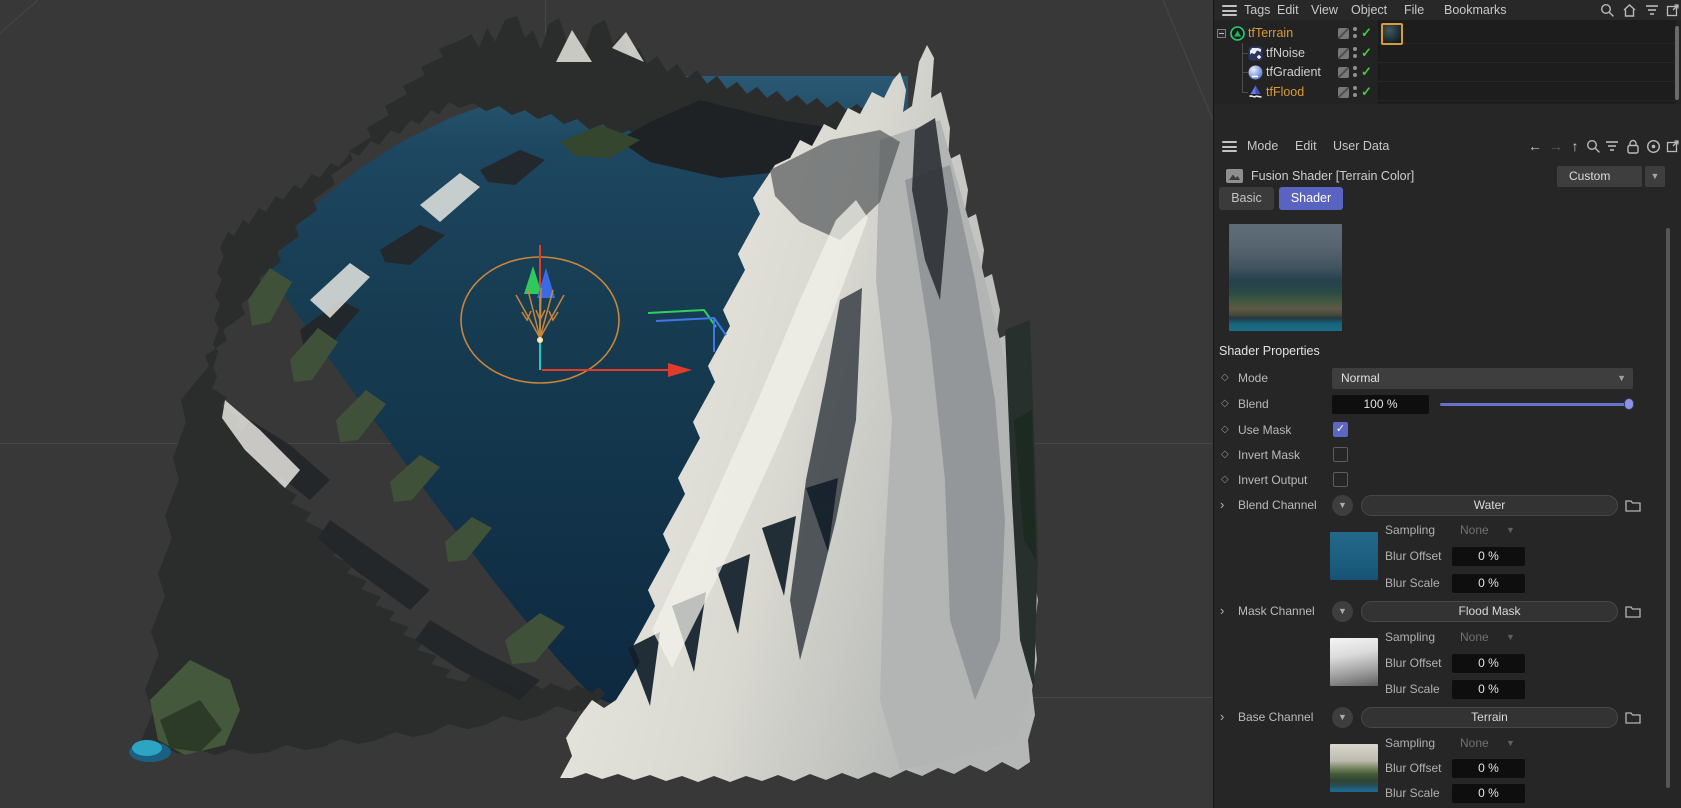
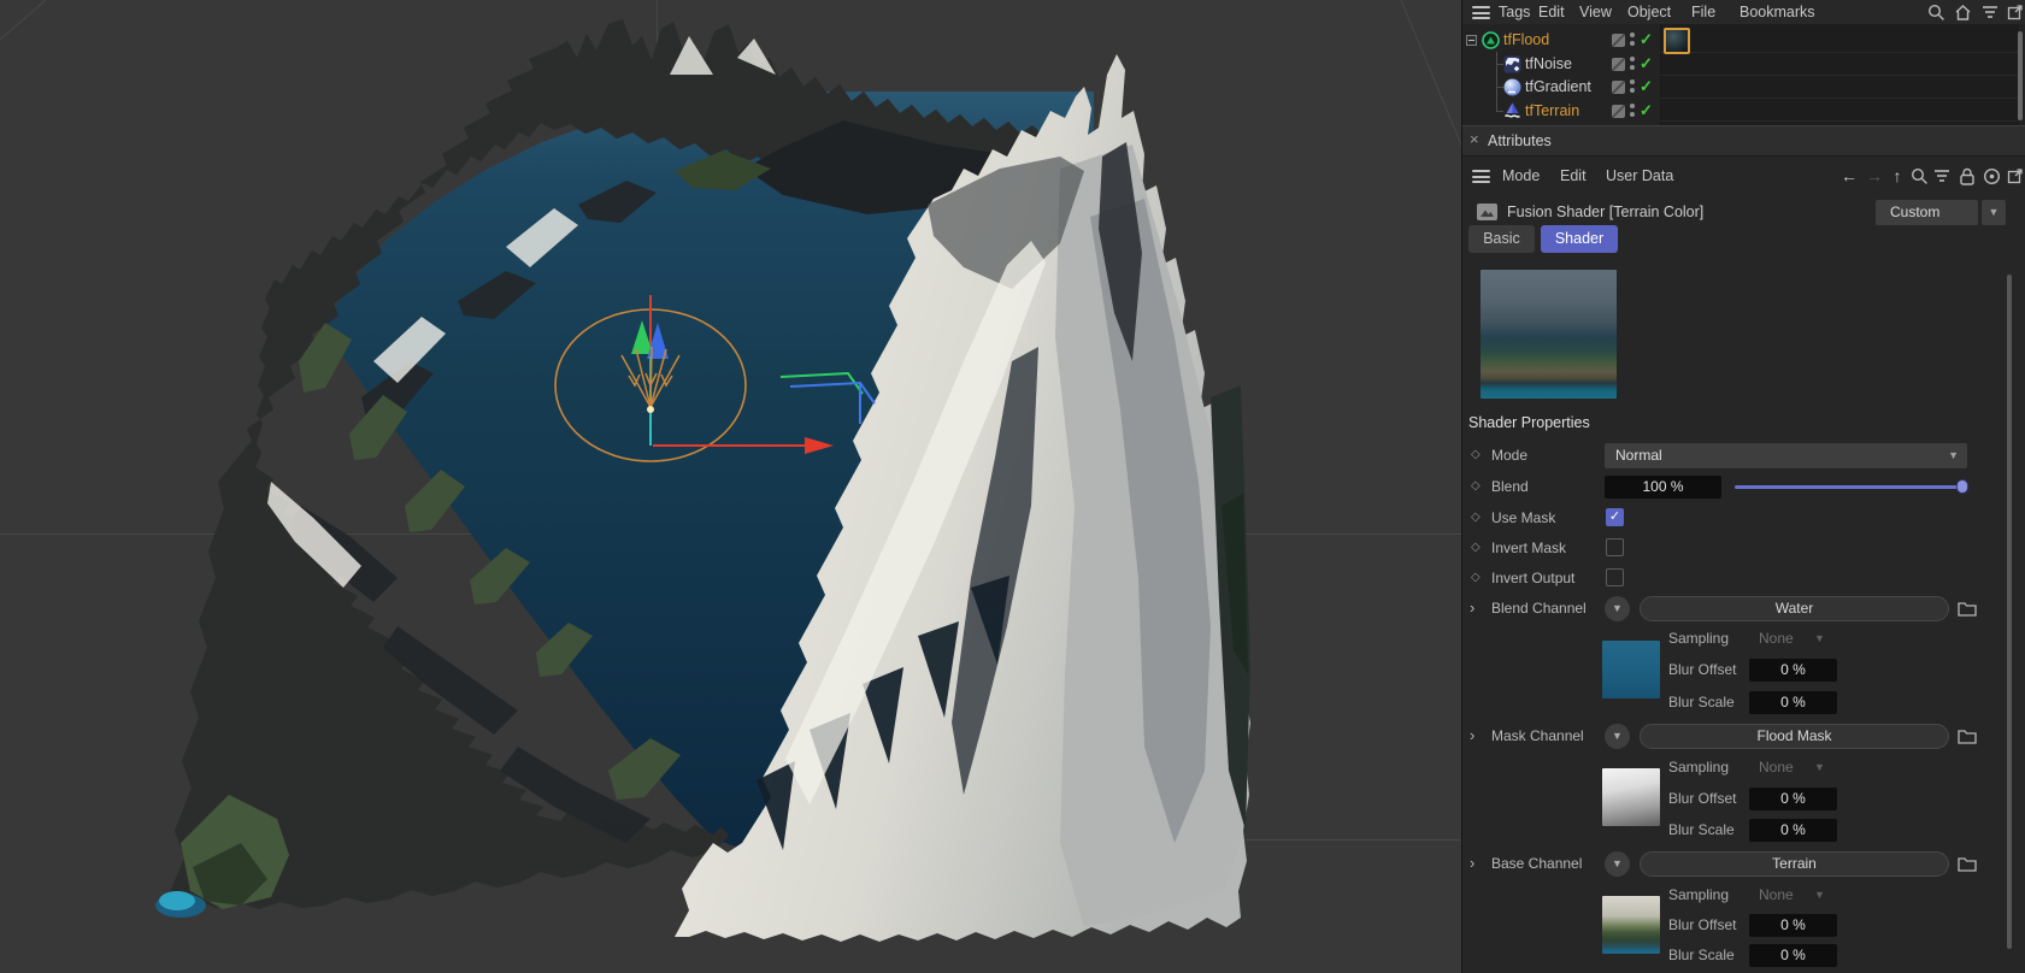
  Tags
  Edit
  View
  Object
  File
  Bookmarks
- tfTerrain
+ tfFlood
  ✓
  tfNoise
  ✓
  tfGradient
  ✓
- tfFlood
+ tfTerrain
  ✓
+ ×
+ Attributes
  Mode
  Edit
  User Data
  ←
  →
  ↑
  Fusion Shader [Terrain Color]
  Custom
  ▼
  Basic
  Shader
  Shader Properties
  ◇
  Mode
  Normal
  ▼
  ◇
  Blend
  100 %
  ◇
  Use Mask
  ✓
  ◇
  Invert Mask
  ◇
  Invert Output
  ›
  Blend Channel
  ▼
  Water
  Sampling
  None
  ▼
  Blur Offset
  0 %
  Blur Scale
  0 %
  ›
  Mask Channel
  ▼
  Flood Mask
  Sampling
  None
  ▼
  Blur Offset
  0 %
  Blur Scale
  0 %
  ›
  Base Channel
  ▼
  Terrain
  Sampling
  None
  ▼
  Blur Offset
  0 %
  Blur Scale
  0 %
